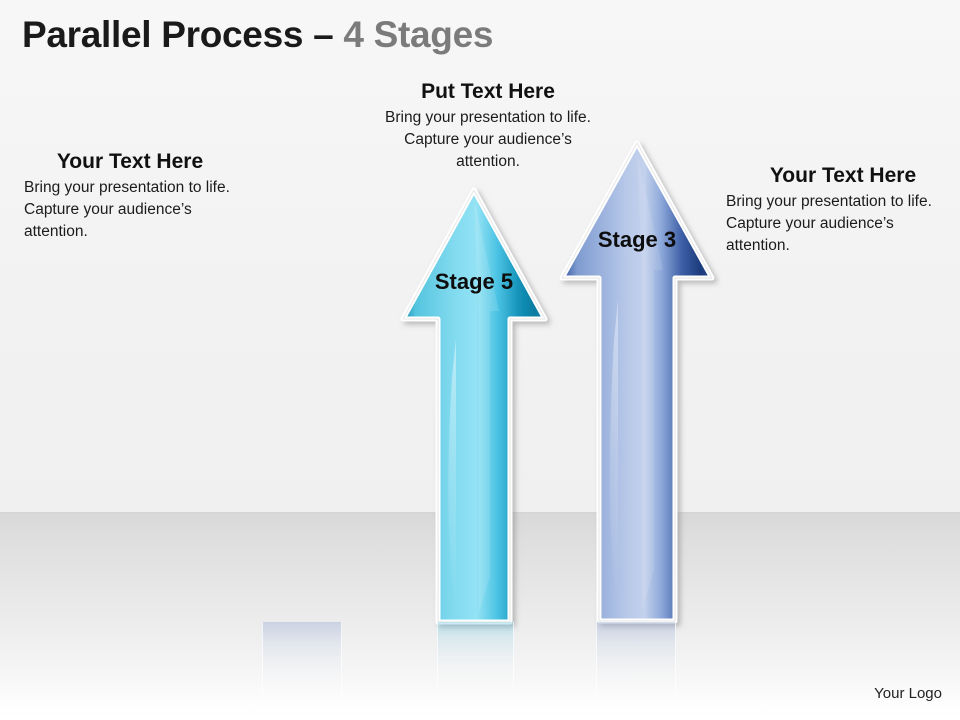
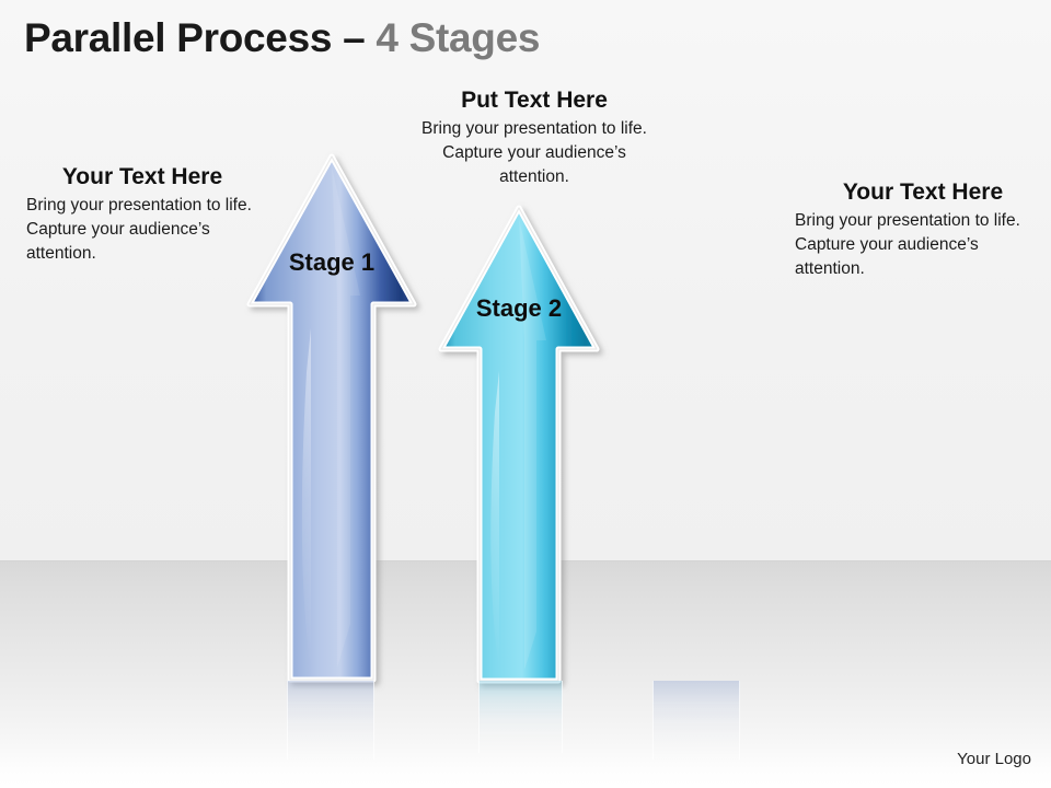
  Parallel Process – 4 Stages
+ Stage 1
- Stage 5
+ Stage 2
- Stage 3
  Your Text Here
  Bring your presentation to life. Capture your audience’s attention.
  Put Text Here
  Bring your presentation to life. Capture your audience’s attention.
  Your Text Here
  Bring your presentation to life. Capture your audience’s attention.
  Your Logo
